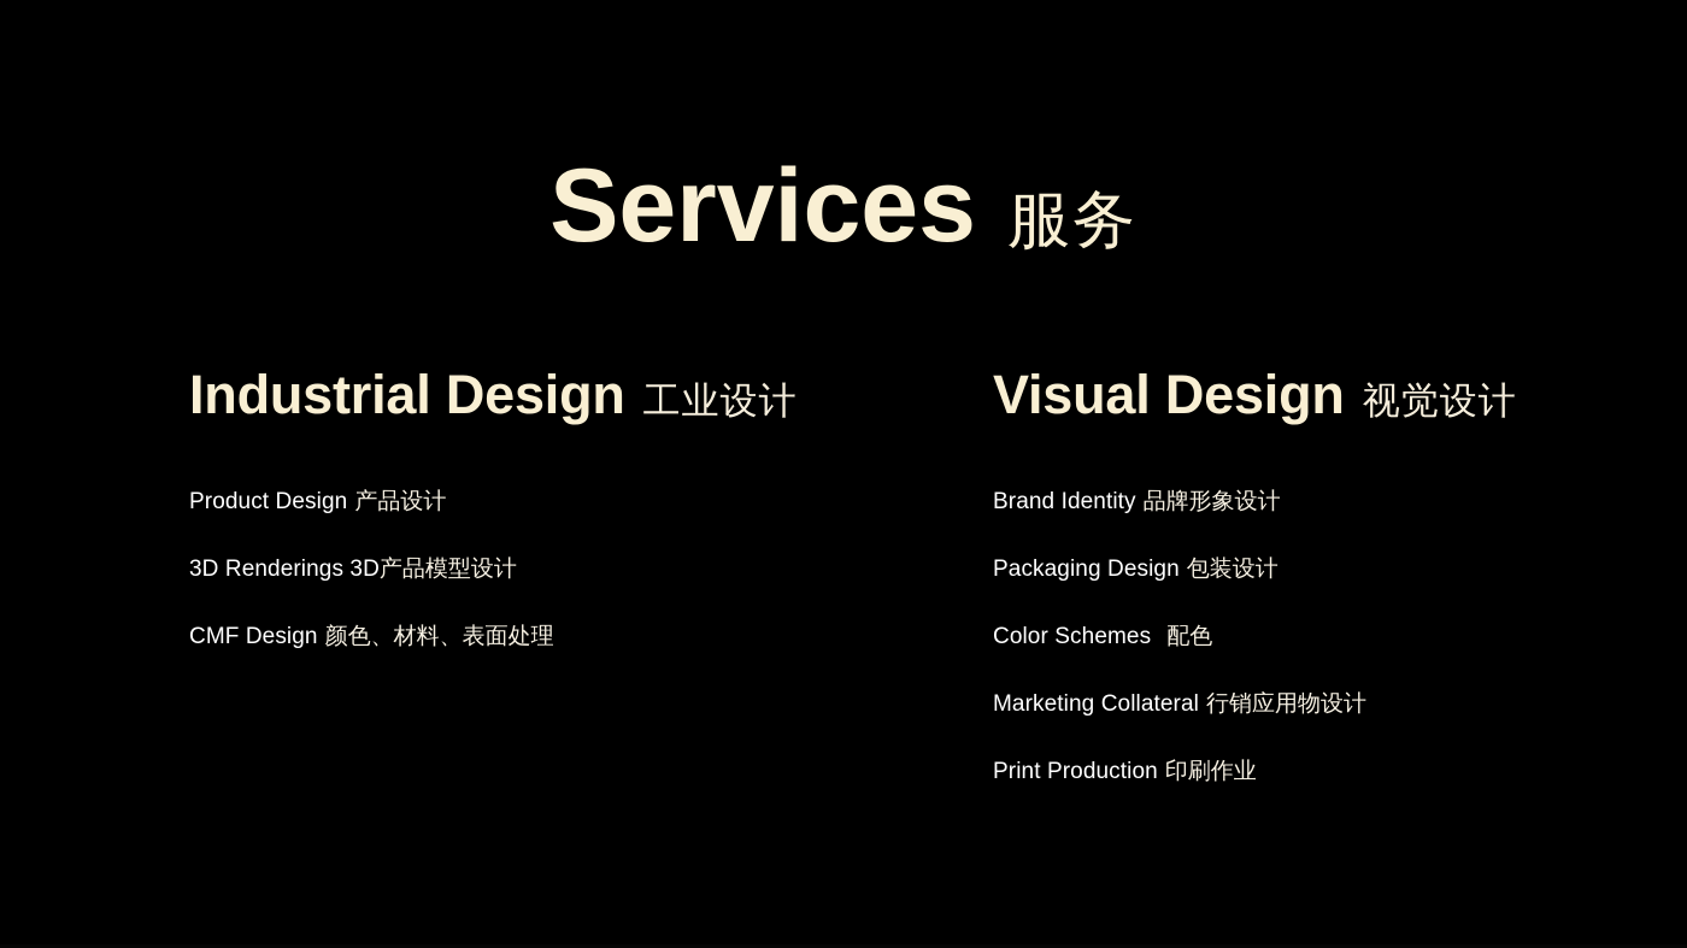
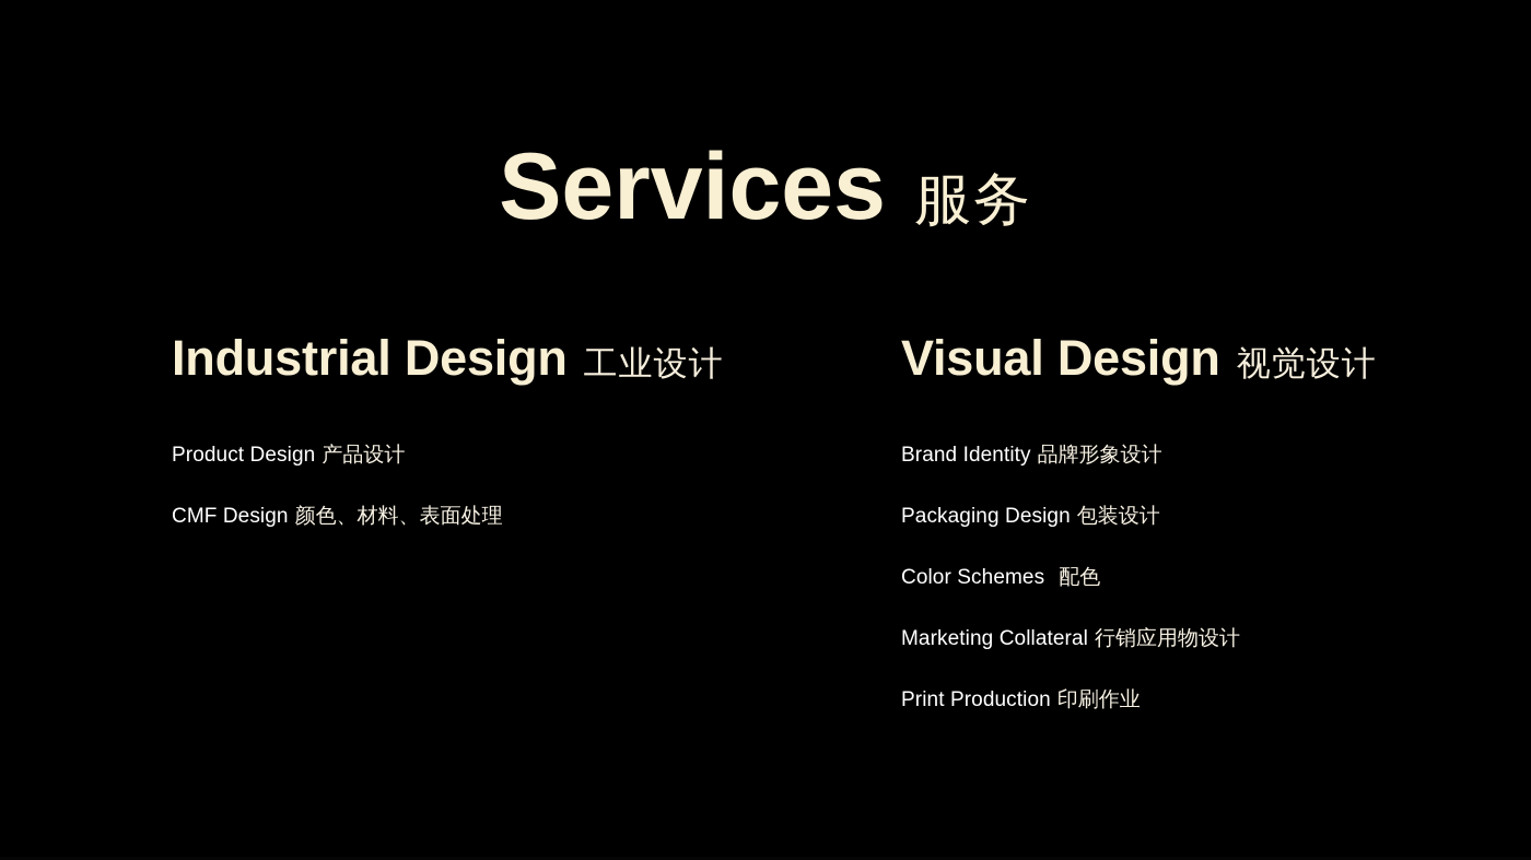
  Services 服务
  Industrial Design 工业设计
  Product Design 产品设计
- 3D Renderings 3D产品模型设计
  CMF Design 颜色、材料、表面处理
  Visual Design 视觉设计
  Brand Identity 品牌形象设计
  Packaging Design 包装设计
  Color Schemes 配色
  Marketing Collateral 行销应用物设计
  Print Production 印刷作业
